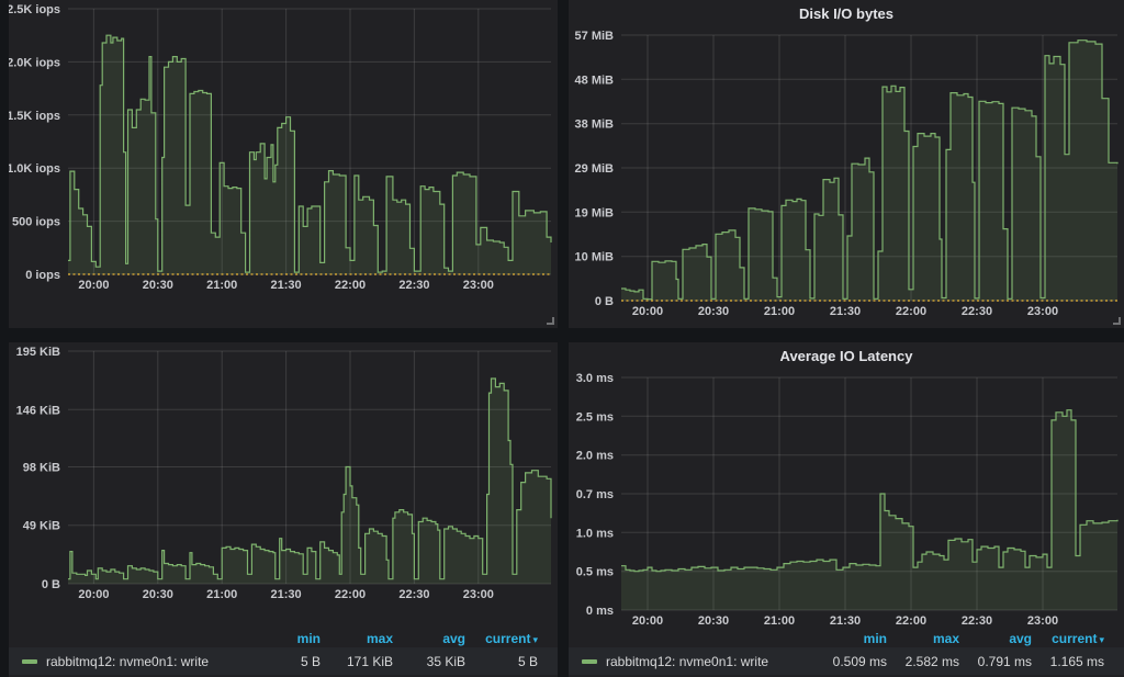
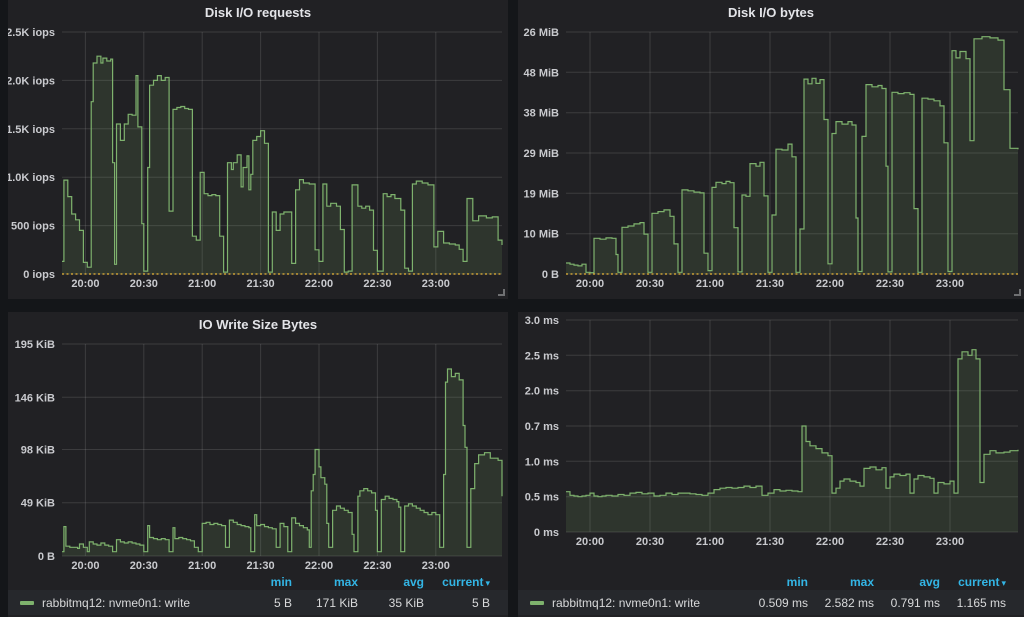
+ Disk I/O requests
  0 iops
  500 iops
  1.0K iops
  1.5K iops
  2.0K iops
  2.5K iops
  20:00
  20:30
  21:00
  21:30
  22:00
  22:30
  23:00
  Disk I/O bytes
  0 B
  10 MiB
  19 MiB
  29 MiB
  38 MiB
  48 MiB
- 57 MiB
+ 26 MiB
  20:00
  20:30
  21:00
  21:30
  22:00
  22:30
  23:00
+ IO Write Size Bytes
  0 B
  49 KiB
  98 KiB
  146 KiB
  195 KiB
  20:00
  20:30
  21:00
  21:30
  22:00
  22:30
  23:00
  min
  max
  avg
  current ▾
  rabbitmq12: nvme0n1: write
  5 B
  171 KiB
  35 KiB
  5 B
- Average IO Latency
  0 ms
  0.5 ms
  1.0 ms
  0.7 ms
  2.0 ms
  2.5 ms
  3.0 ms
  20:00
  20:30
  21:00
  21:30
  22:00
  22:30
  23:00
  min
  max
  avg
  current ▾
  rabbitmq12: nvme0n1: write
  0.509 ms
  2.582 ms
  0.791 ms
  1.165 ms
